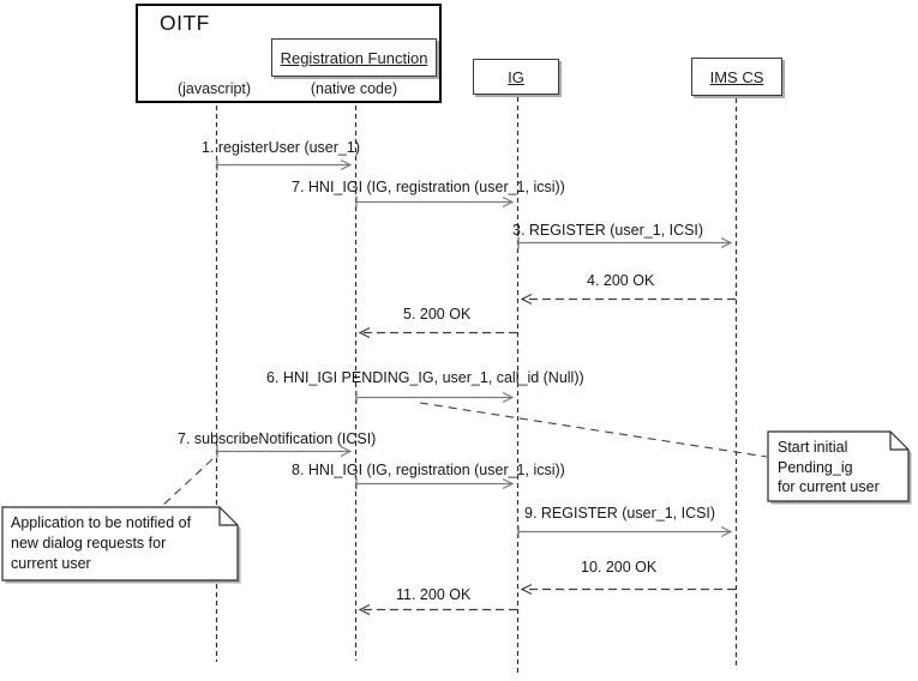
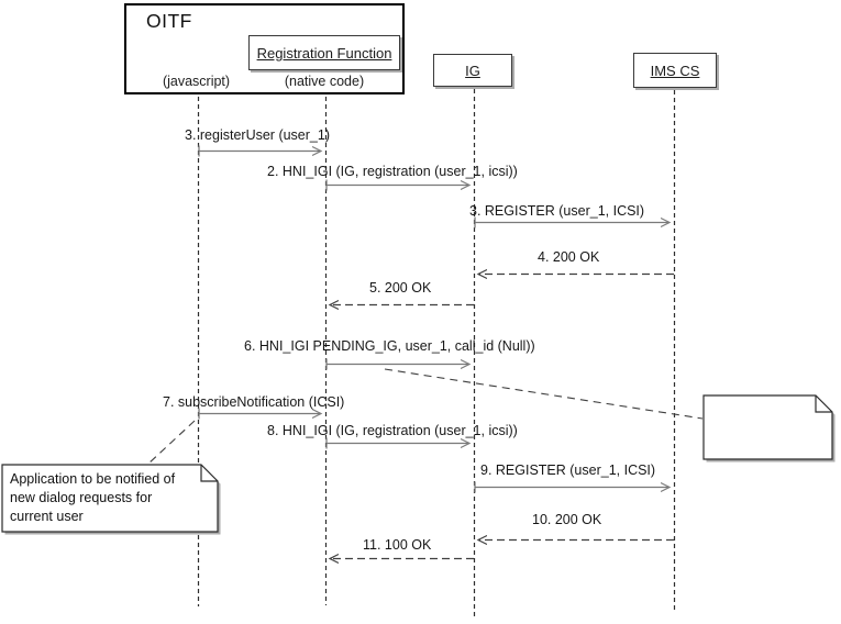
  OITF
  (javascript)
  Registration Function
  (native code)
  IG
  IMS CS
- 1. registerUser (user_1)
+ 3. registerUser (user_1)
- 7. HNI_IGI (IG, registration (user_1, icsi))
+ 2. HNI_IGI (IG, registration (user_1, icsi))
  3. REGISTER (user_1, ICSI)
  4. 200 OK
  5. 200 OK
  6. HNI_IGI PENDING_IG, user_1, call_id (Null))
  7. subscribeNotification (ICSI)
  8. HNI_IGI (IG, registration (user_1, icsi))
  9. REGISTER (user_1, ICSI)
  10. 200 OK
- 11. 200 OK
+ 11. 100 OK
- Start initial
- Pending_ig
- for current user
  Application to be notified of
  new dialog requests for
  current user
